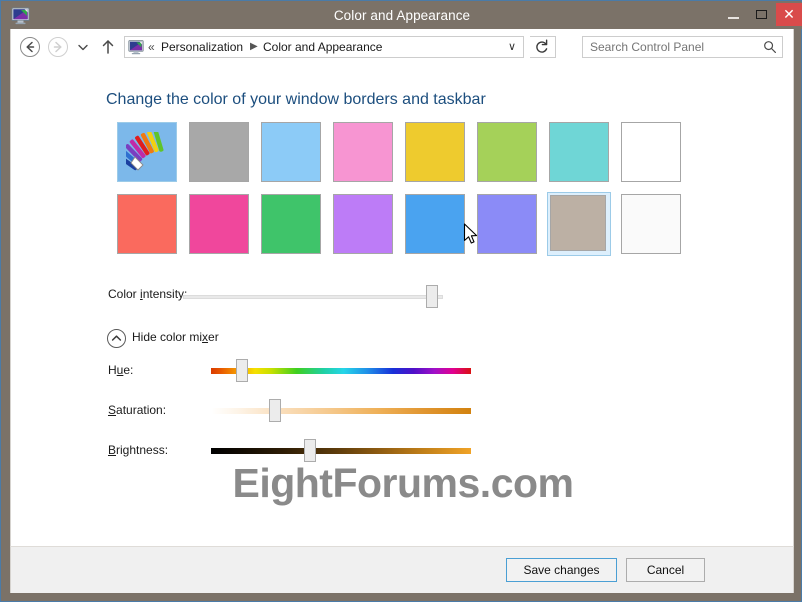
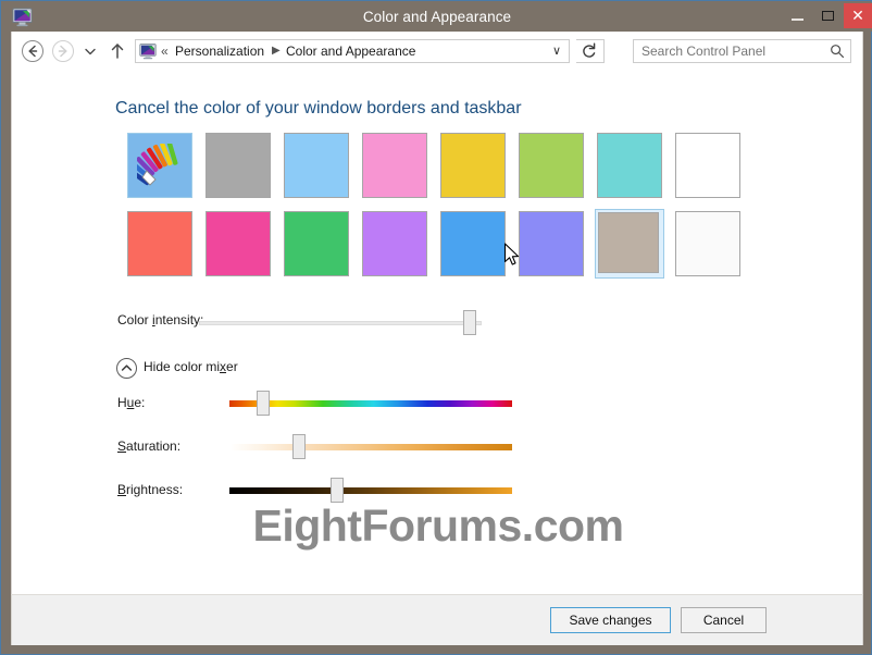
  Color and Appearance
  ✕
  «
  Personalization
  ▶
  Color and Appearance
  ∨
  Search Control Panel
- Change the color of your window borders and taskbar
+ Cancel the color of your window borders and taskbar
  Color intensity:
  Hide color mixer
  Hue:
  Saturation:
  Brightness:
  EightForums.com
  Save changes
  Cancel
